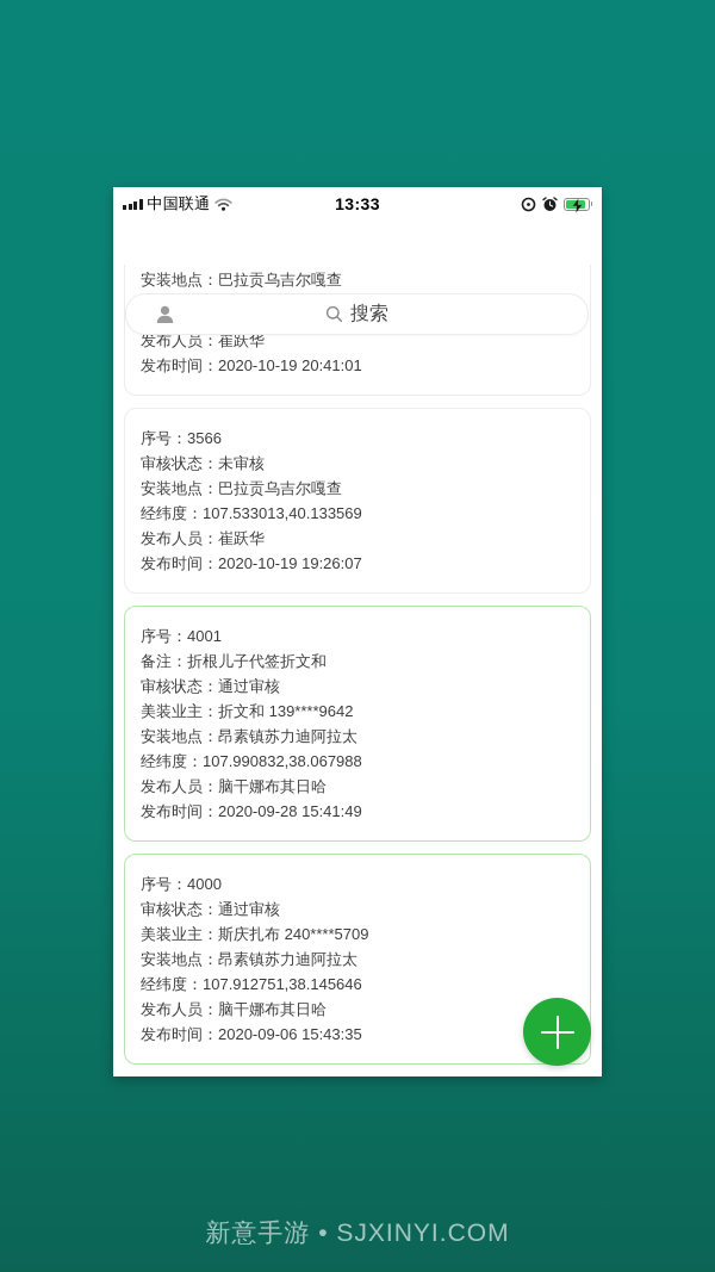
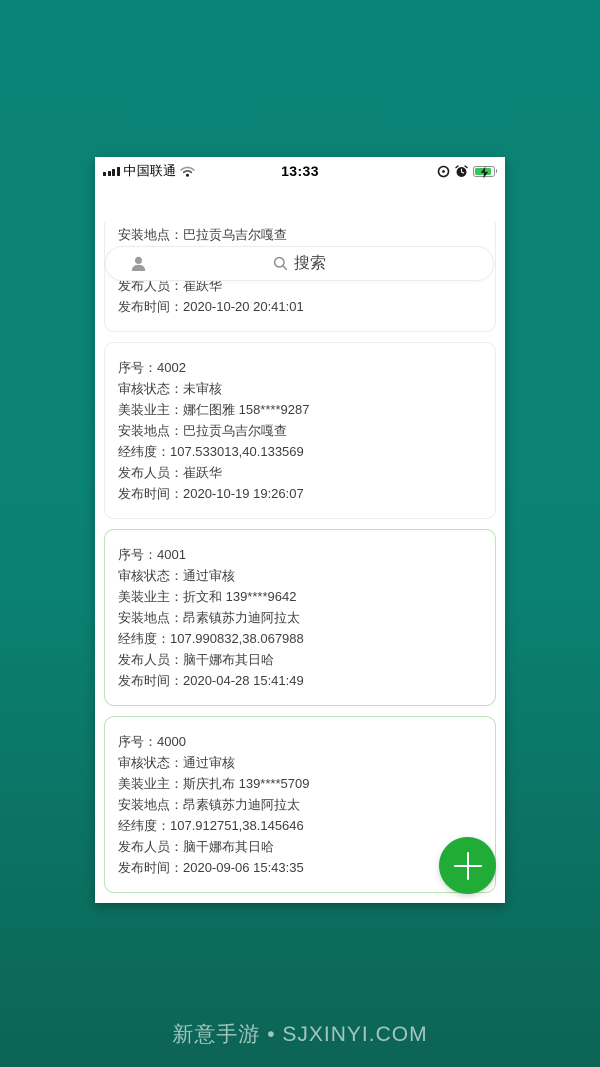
  中国联通
  13:33
  安装地点：巴拉贡乌吉尔嘎查
  发布人员：崔跃华
- 发布时间：2020-10-19 20:41:01
+ 发布时间：2020-10-20 20:41:01
- 序号：3566
+ 序号：4002
  审核状态：未审核
+ 美装业主：娜仁图雅 158****9287
  安装地点：巴拉贡乌吉尔嘎查
  经纬度：107.533013,40.133569
  发布人员：崔跃华
  发布时间：2020-10-19 19:26:07
  序号：4001
- 备注：折根儿子代签折文和
  审核状态：通过审核
  美装业主：折文和 139****9642
  安装地点：昂素镇苏力迪阿拉太
  经纬度：107.990832,38.067988
  发布人员：脑干娜布其日哈
- 发布时间：2020-09-28 15:41:49
+ 发布时间：2020-04-28 15:41:49
  序号：4000
  审核状态：通过审核
- 美装业主：斯庆扎布 240****5709
+ 美装业主：斯庆扎布 139****5709
  安装地点：昂素镇苏力迪阿拉太
  经纬度：107.912751,38.145646
  发布人员：脑干娜布其日哈
  发布时间：2020-09-06 15:43:35
  搜索
  新意手游 • SJXINYI.COM
